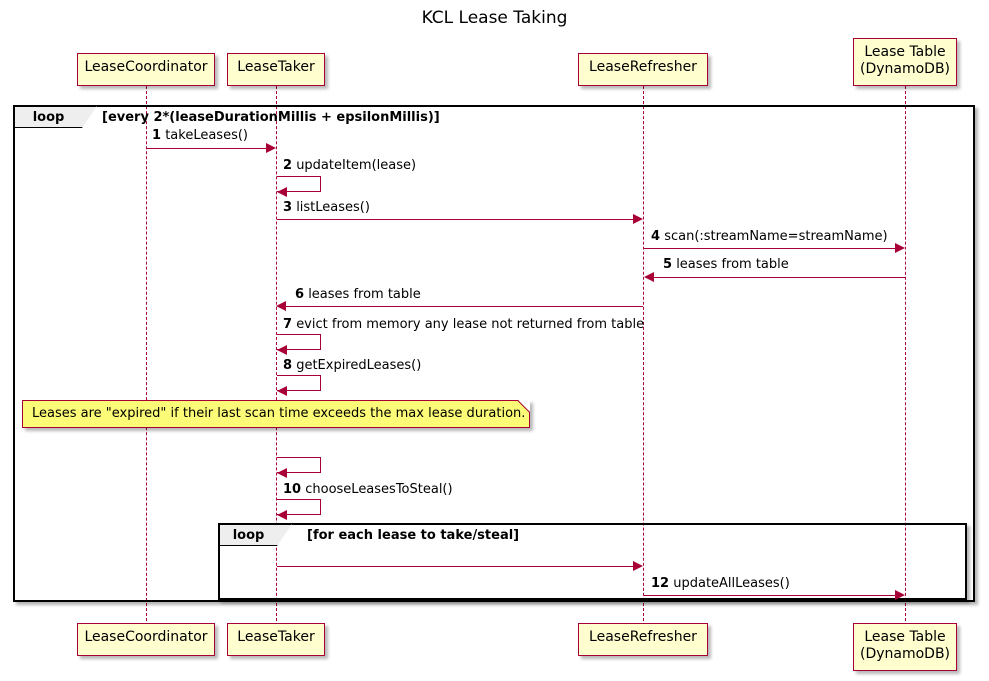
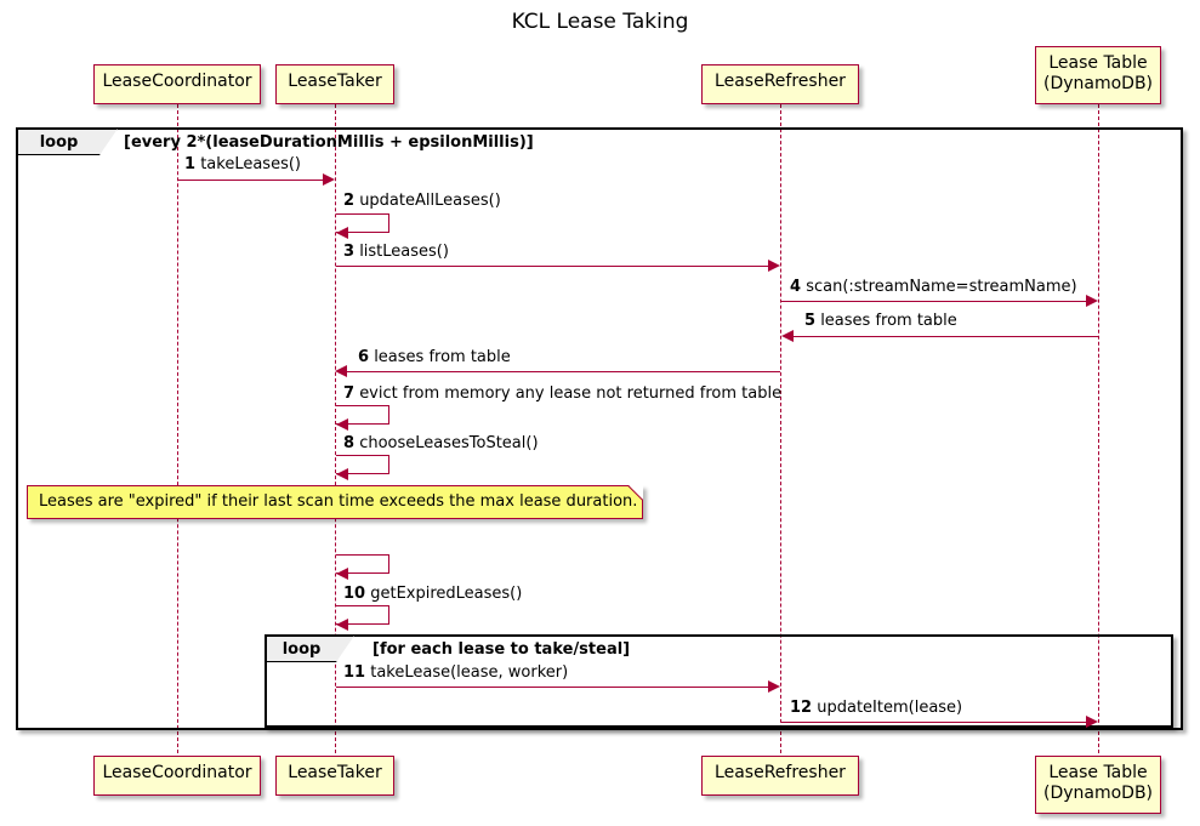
  KCL Lease Taking
  loop
  [every 2*(leaseDurationMillis + epsilonMillis)]
  1 takeLeases()
- 2 updateItem(lease)
+ 2 updateAllLeases()
  3 listLeases()
  4 scan(:streamName=streamName)
  5 leases from table
  6 leases from table
  7 evict from memory any lease not returned from table
- 8 getExpiredLeases()
+ 8 chooseLeasesToSteal()
  Leases are "expired" if their last scan time exceeds the max lease duration.
- 10 chooseLeasesToSteal()
+ 10 getExpiredLeases()
  loop
  [for each lease to take/steal]
+ 11 takeLease(lease, worker)
- 12 updateAllLeases()
+ 12 updateItem(lease)
  LeaseCoordinator
  LeaseTaker
  LeaseRefresher
  Lease Table
  (DynamoDB)
  LeaseCoordinator
  LeaseTaker
  LeaseRefresher
  Lease Table
  (DynamoDB)
